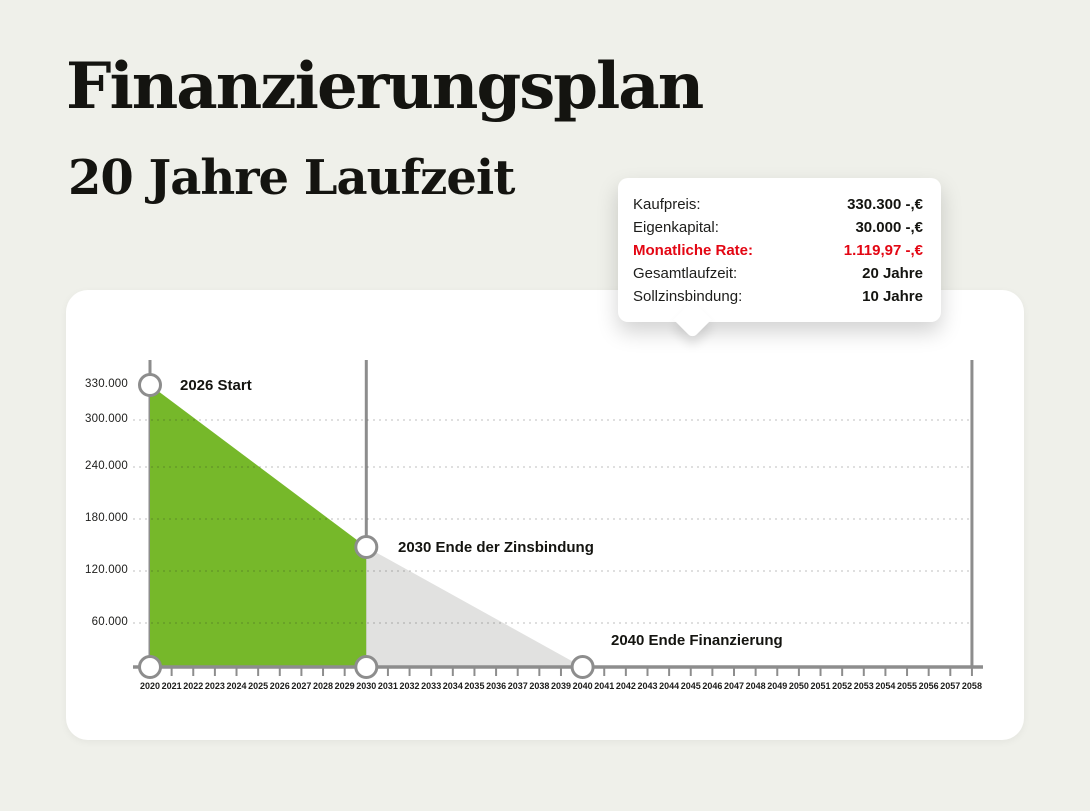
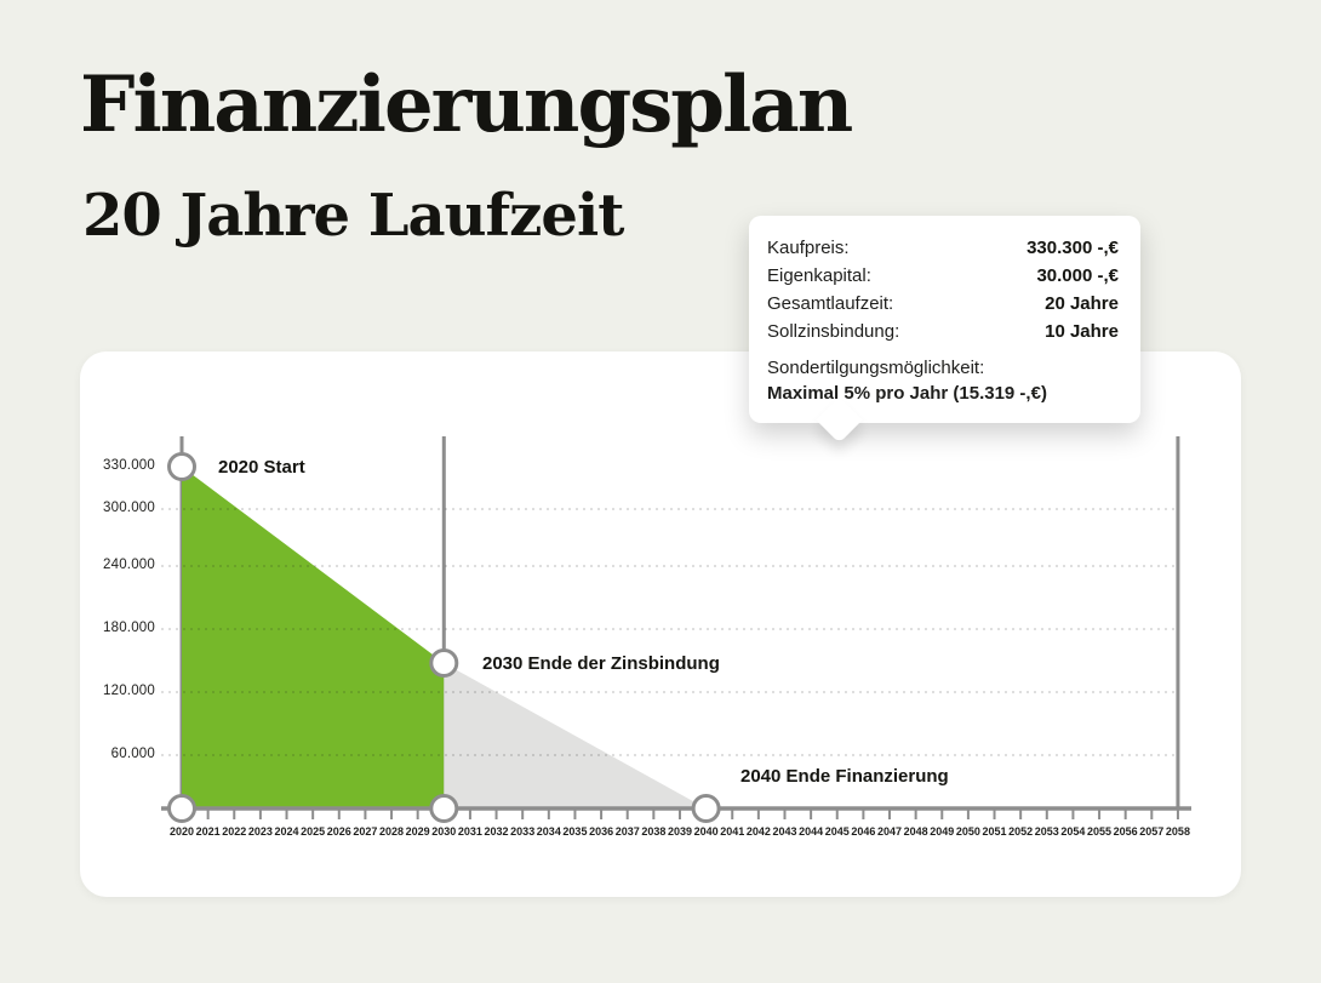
  Finanzierungsplan
  20 Jahre Laufzeit
  330.000
  300.000
  240.000
  180.000
  120.000
  60.000
  2020
  2021
  2022
  2023
  2024
  2025
  2026
  2027
  2028
  2029
  2030
  2031
  2032
  2033
  2034
  2035
  2036
  2037
  2038
  2039
  2040
  2041
  2042
  2043
  2044
  2045
  2046
  2047
  2048
  2049
  2050
  2051
  2052
  2053
  2054
  2055
  2056
  2057
  2058
- 2026 Start
+ 2020 Start
  2030 Ende der Zinsbindung
  2040 Ende Finanzierung
  Kaufpreis:
  330.300 -,€
  Eigenkapital:
  30.000 -,€
- Monatliche Rate:
- 1.119,97 -,€
  Gesamtlaufzeit:
  20 Jahre
  Sollzinsbindung:
  10 Jahre
+ Sondertilgungsmöglichkeit:
+ Maximal 5% pro Jahr (15.319 -,€)
